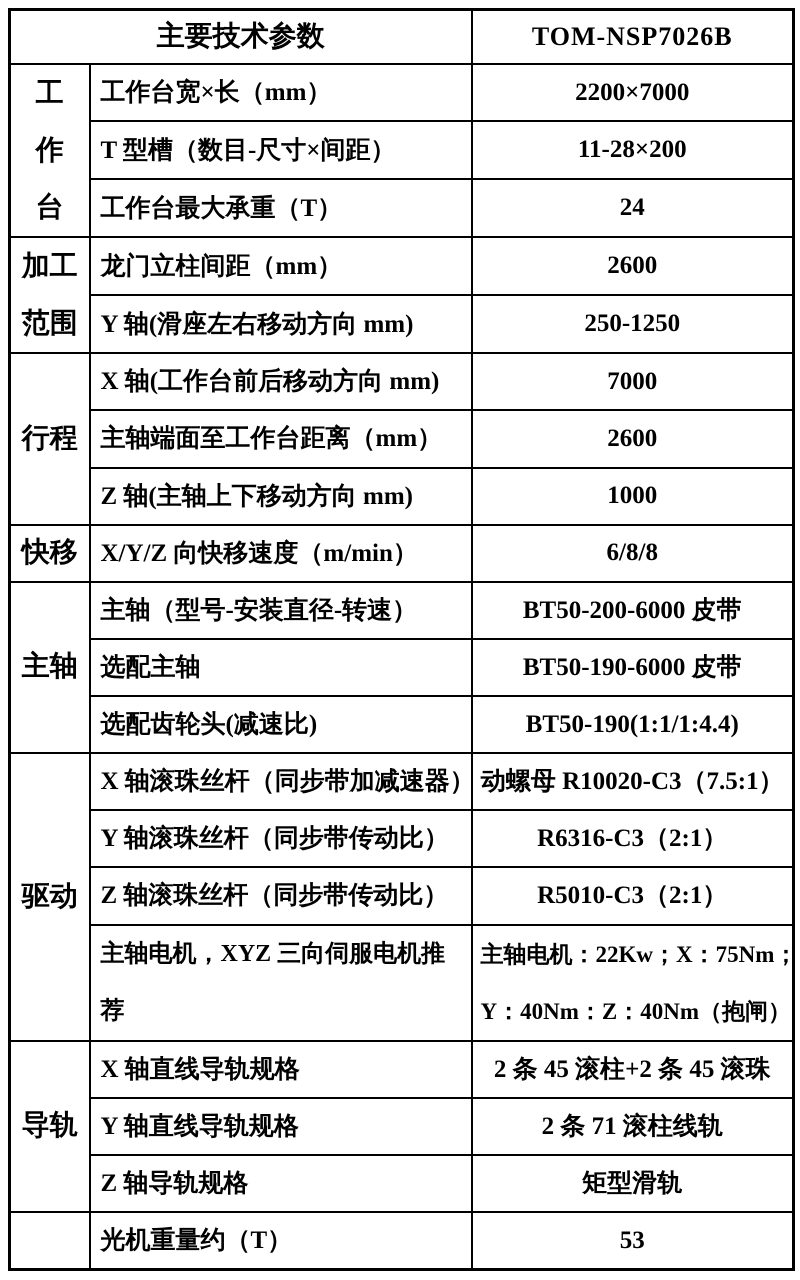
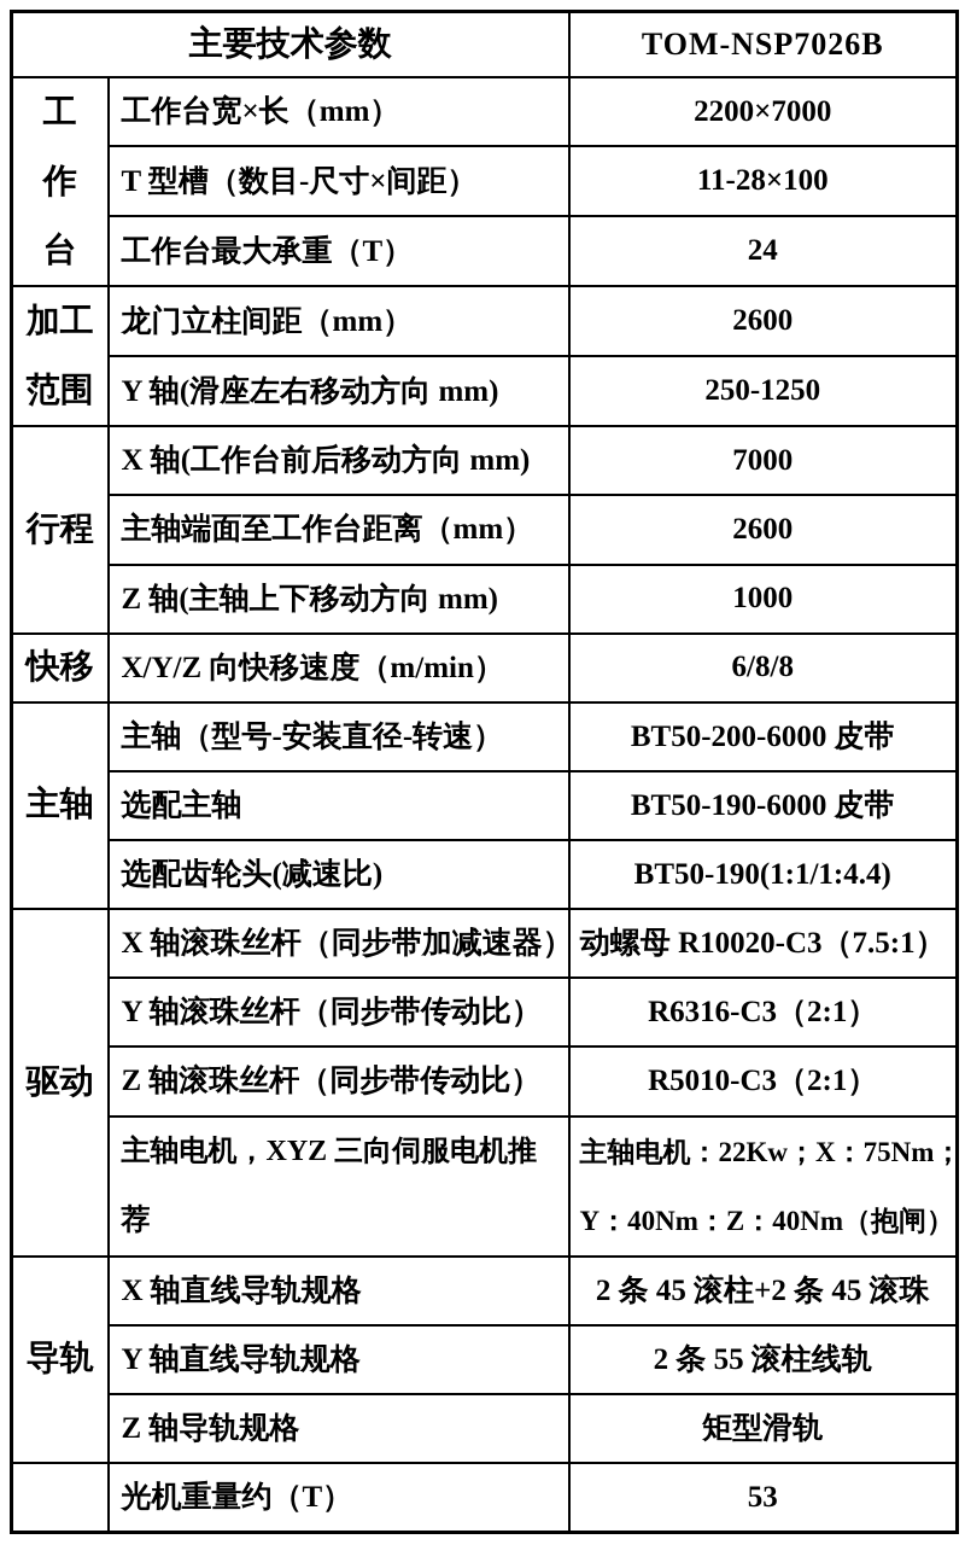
  主要技术参数	TOM-NSP7026B
  工 作 台	工作台宽×长（mm）	2200×7000
- T 型槽（数目-尺寸×间距）	11-28×200
+ T 型槽（数目-尺寸×间距）	11-28×100
  工作台最大承重（T）	24
  加工 范围	龙门立柱间距（mm）	2600
  Y 轴(滑座左右移动方向 mm)	250-1250
  行程	X 轴(工作台前后移动方向 mm)	7000
  主轴端面至工作台距离（mm）	2600
  Z 轴(主轴上下移动方向 mm)	1000
  快移	X/Y/Z 向快移速度（m/min）	6/8/8
  主轴	主轴（型号-安装直径-转速）	BT50-200-6000 皮带
  选配主轴	BT50-190-6000 皮带
  选配齿轮头(减速比)	BT50-190(1:1/1:4.4)
  驱动	X 轴滚珠丝杆（同步带加减速器）	动螺母 R10020-C3（7.5:1）
  Y 轴滚珠丝杆（同步带传动比）	R6316-C3（2:1）
  Z 轴滚珠丝杆（同步带传动比）	R5010-C3（2:1）
  主轴电机，XYZ 三向伺服电机推 荐	主轴电机：22Kw；X：75Nm； Y：40Nm：Z：40Nm（抱闸）
  导轨	X 轴直线导轨规格	2 条 45 滚柱+2 条 45 滚珠
- Y 轴直线导轨规格	2 条 71 滚柱线轨
+ Y 轴直线导轨规格	2 条 55 滚柱线轨
  Z 轴导轨规格	矩型滑轨
  	光机重量约（T）	53
